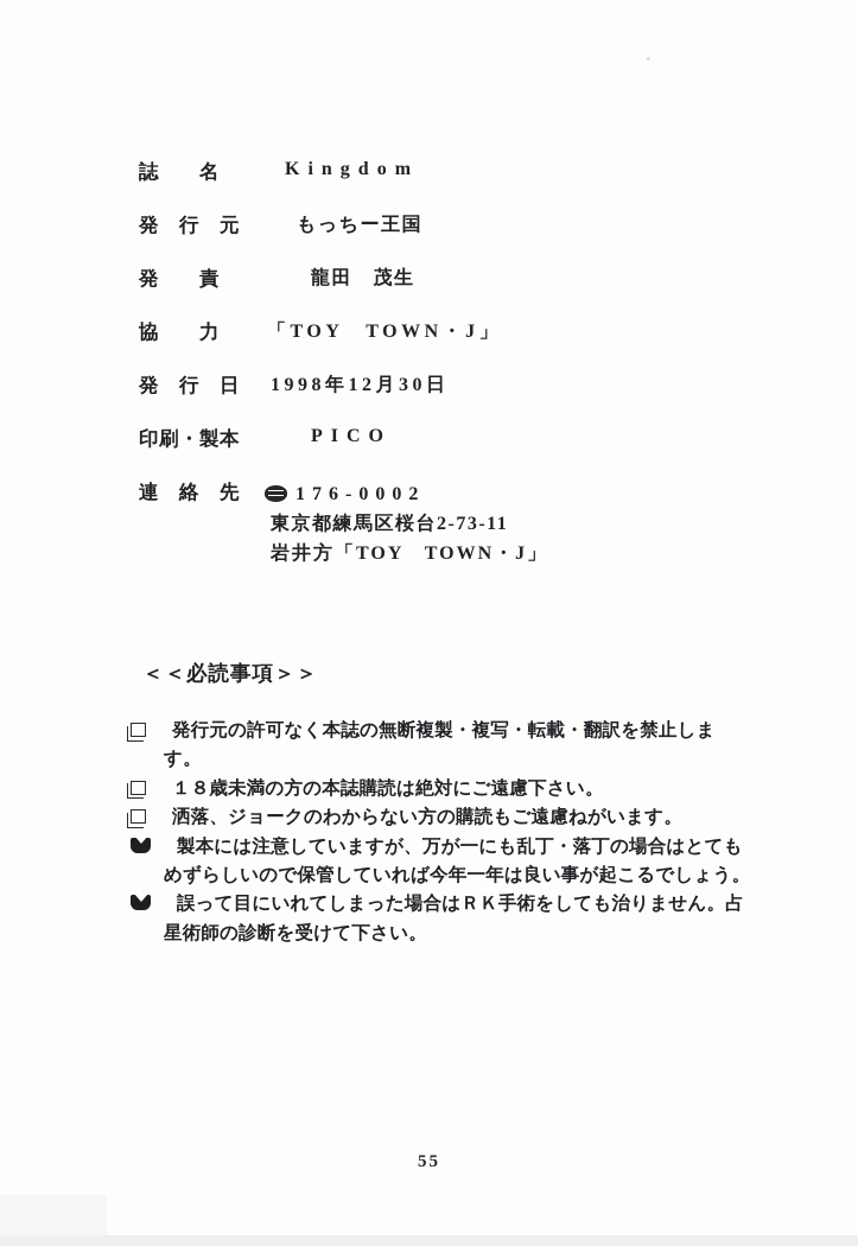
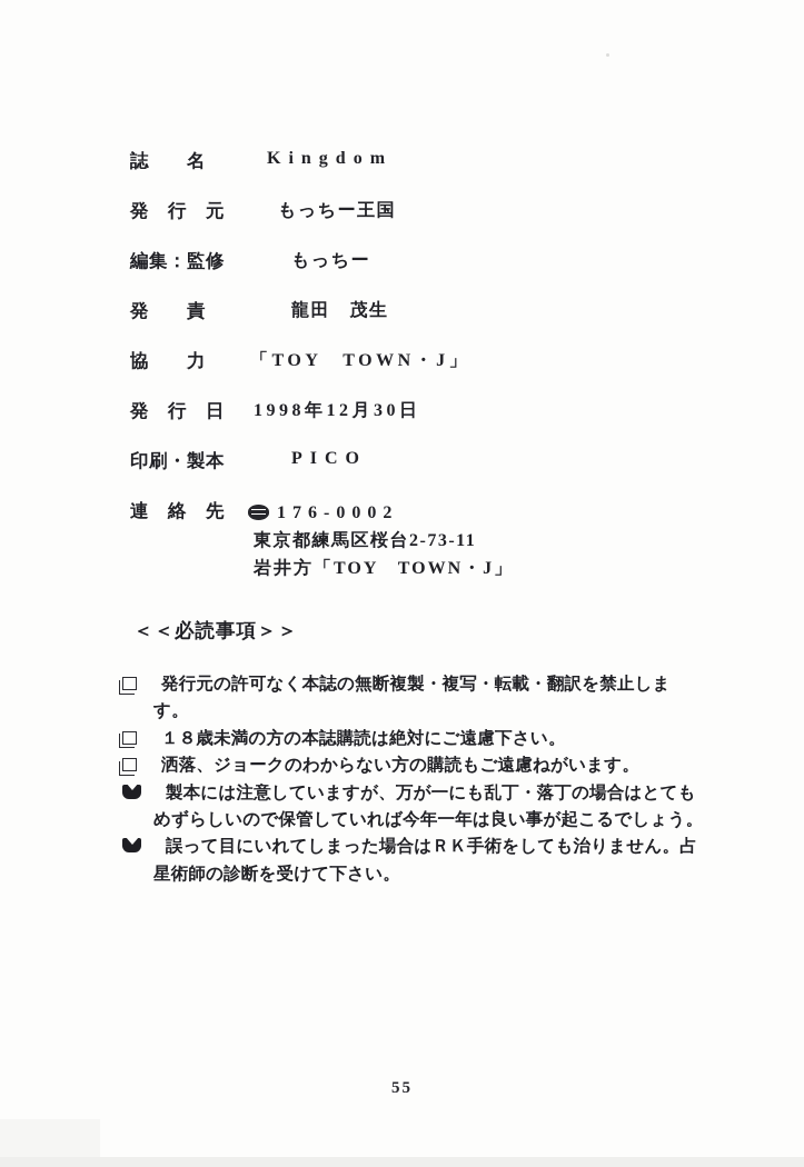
  誌 名
  Kingdom
  発 行 元
  もっちー王国
+ 編集：監修
+ もっちー
  発 責
  龍田 茂生
  協 力
  「TOY TOWN・J」
  発 行 日
  1998年12月30日
  印刷・製本
  PICO
  連 絡 先
  176-0002
  東京都練馬区桜台2-73-11
  岩井方「TOY TOWN・J」
  ＜＜必読事項＞＞
  発行元の許可なく本誌の無断複製・複写・転載・翻訳を禁止します。
  １８歳未満の方の本誌購読は絶対にご遠慮下さい。
  洒落、ジョークのわからない方の購読もご遠慮ねがいます。
  製本には注意していますが、万が一にも乱丁・落丁の場合はとてもめずらしいので保管していれば今年一年は良い事が起こるでしょう。
  誤って目にいれてしまった場合はＲＫ手術をしても治りません。占星術師の診断を受けて下さい。
  55
